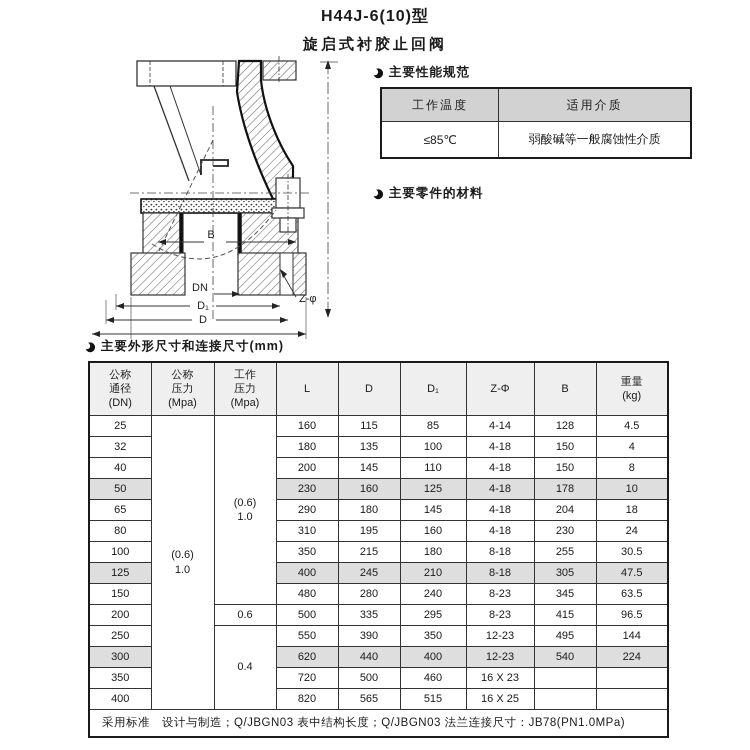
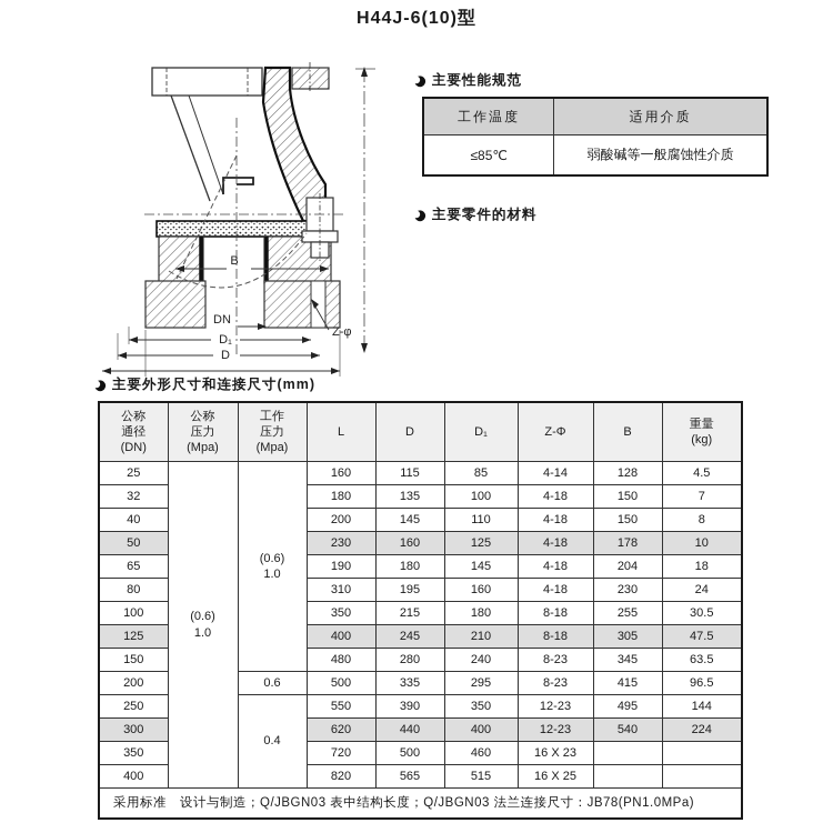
  H44J-6(10)型
- 旋启式衬胶止回阀
  B
  DN
  D₁
  D
  Z-φ
  主要性能规范
  工作温度	适用介质
  ≤85℃	弱酸碱等一般腐蚀性介质
  主要零件的材料
  主要外形尺寸和连接尺寸(mm)
  公称 通径 (DN)	公称 压力 (Mpa)	工作 压力 (Mpa)	L	D	D₁	Z-Φ	B	重量 (kg)
  25	(0.6) 1.0	(0.6) 1.0	160	115	85	4-14	128	4.5
- 32	180	135	100	4-18	150	4
+ 32	180	135	100	4-18	150	7
  40	200	145	110	4-18	150	8
  50	230	160	125	4-18	178	10
- 65	290	180	145	4-18	204	18
+ 65	190	180	145	4-18	204	18
  80	310	195	160	4-18	230	24
  100	350	215	180	8-18	255	30.5
  125	400	245	210	8-18	305	47.5
  150	480	280	240	8-23	345	63.5
  200	0.6	500	335	295	8-23	415	96.5
  250	0.4	550	390	350	12-23	495	144
  300	620	440	400	12-23	540	224
  350	720	500	460	16 X 23
  400	820	565	515	16 X 25
  采用标准 设计与制造；Q/JBGN03 表中结构长度；Q/JBGN03 法兰连接尺寸：JB78(PN1.0MPa)
